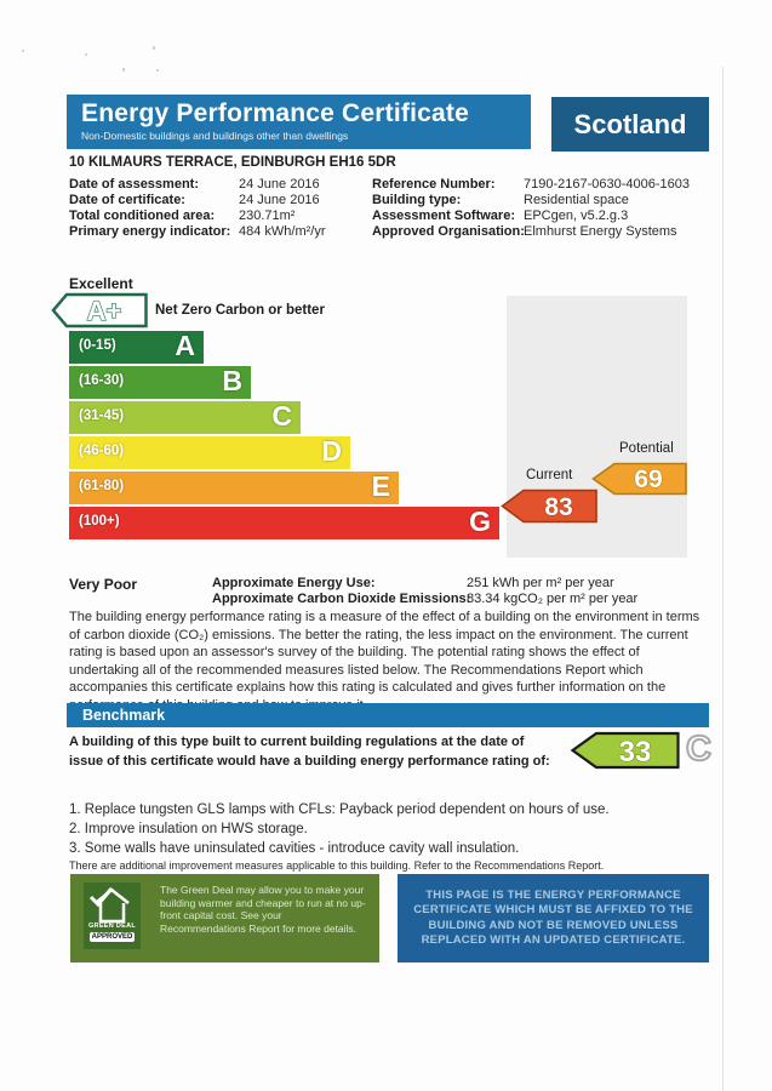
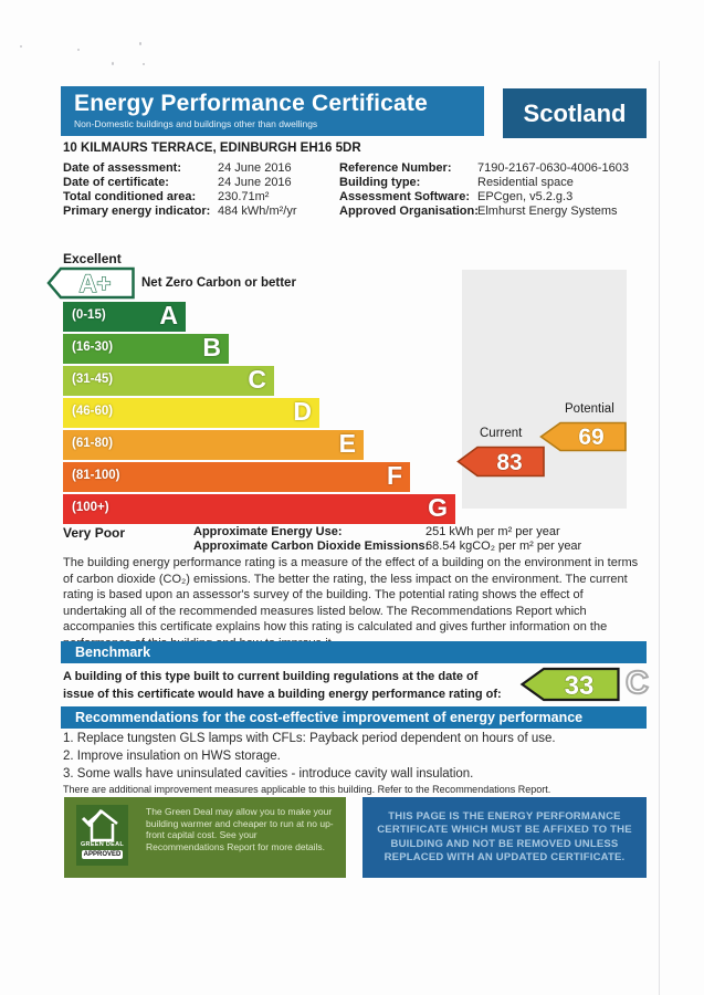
  Energy Performance Certificate
  Non-Domestic buildings and buildings other than dwellings
  Scotland
  10 KILMAURS TERRACE, EDINBURGH EH16 5DR
  Date of assessment:
  24 June 2016
  Date of certificate:
  24 June 2016
  Total conditioned area:
  230.71m²
  Primary energy indicator:
  484 kWh/m²/yr
  Reference Number:
  7190-2167-0630-4006-1603
  Building type:
  Residential space
  Assessment Software:
  EPCgen, v5.2.g.3
  Approved Organisation:
  Elmhurst Energy Systems
  Excellent
  A+
  Net Zero Carbon or better
  (0-15)
  A
  (16-30)
  B
  (31-45)
  C
  (46-60)
  D
  (61-80)
  E
+ (81-100)
+ F
  (100+)
  G
  Potential
  69
  Current
  83
  Very Poor
  Approximate Energy Use:
  251 kWh per m² per year
  Approximate Carbon Dioxide Emissions:
- 83.34 kgCO₂ per m² per year
+ 68.54 kgCO₂ per m² per year
  The building energy performance rating is a measure of the effect of a building on the environment in terms of carbon dioxide (CO₂) emissions. The better the rating, the less impact on the environment. The current rating is based upon an assessor's survey of the building. The potential rating shows the effect of undertaking all of the recommended measures listed below. The Recommendations Report which accompanies this certificate explains how this rating is calculated and gives further information on the
  Benchmark
  A building of this type built to current building regulations at the date of
  issue of this certificate would have a building energy performance rating of:
  33
  C
+ Recommendations for the cost-effective improvement of energy performance
  1. Replace tungsten GLS lamps with CFLs: Payback period dependent on hours of use.
  2. Improve insulation on HWS storage.
  3. Some walls have uninsulated cavities - introduce cavity wall insulation.
  There are additional improvement measures applicable to this building. Refer to the Recommendations Report.
  The Green Deal may allow you to make your building warmer and cheaper to run at no up-front capital cost. See your Recommendations Report for more details.
  THIS PAGE IS THE ENERGY PERFORMANCE CERTIFICATE WHICH MUST BE AFFIXED TO THE BUILDING AND NOT BE REMOVED UNLESS REPLACED WITH AN UPDATED CERTIFICATE.
